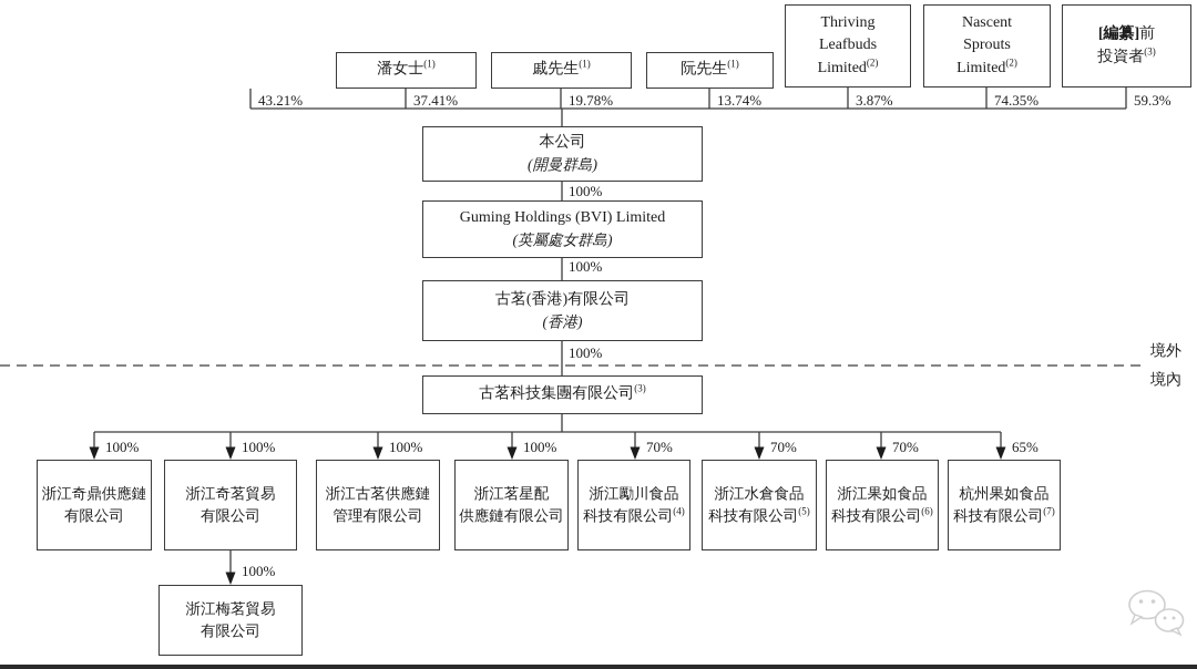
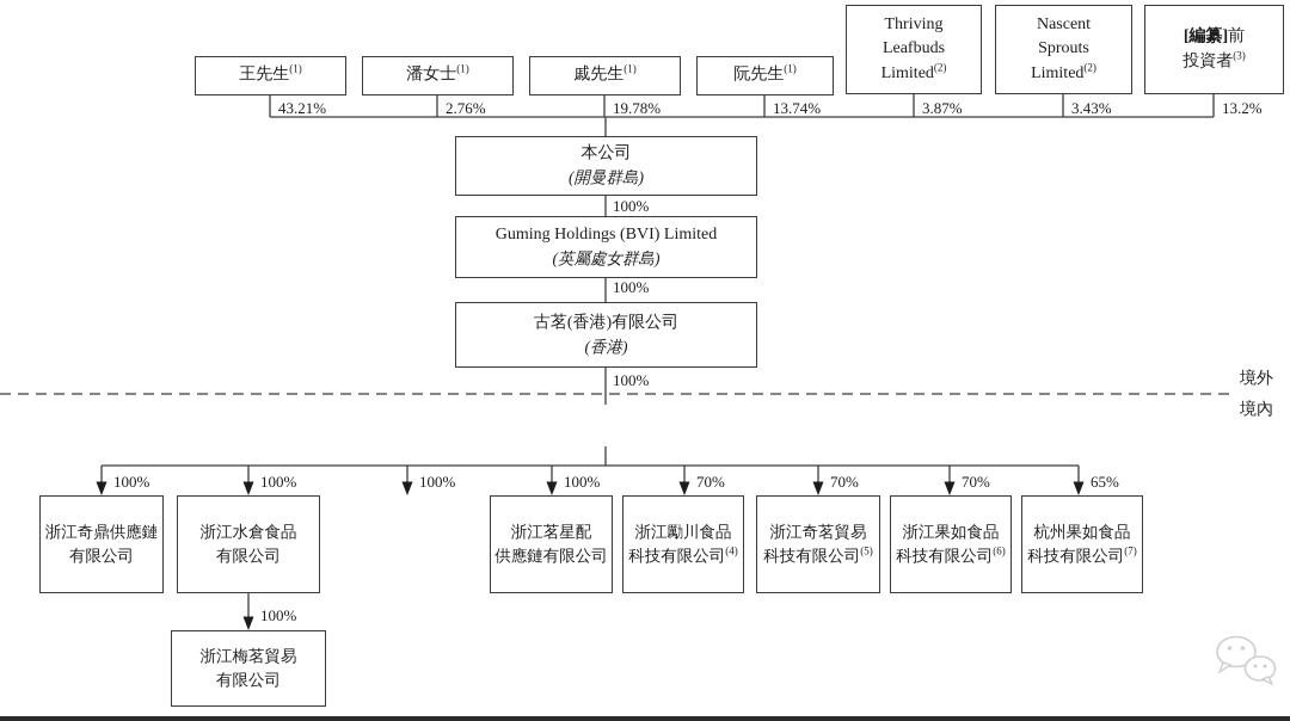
+ 王先生(1)
  潘女士(1)
  戚先生(1)
  阮先生(1)
  Thriving Leafbuds Limited(2)
  Nascent Sprouts Limited(2)
  [編纂]前
  投資者(3)
  43.21%
- 37.41%
+ 2.76%
  19.78%
  13.74%
  3.87%
- 74.35%
+ 3.43%
- 59.3%
+ 13.2%
  本公司
  (開曼群島)
  100%
  Guming Holdings (BVI) Limited
  (英屬處女群島)
  100%
  古茗(香港)有限公司
  (香港)
  100%
  境外
  境內
- 古茗科技集團有限公司(3)
  100%
  100%
  100%
  100%
  70%
  70%
  70%
  65%
  浙江奇鼎供應鏈
  有限公司
- 浙江奇茗貿易
+ 浙江水倉食品
  有限公司
- 浙江古茗供應鏈
- 管理有限公司
  浙江茗星配
  供應鏈有限公司
  浙江勵川食品
  科技有限公司(4)
- 浙江水倉食品
+ 浙江奇茗貿易
  科技有限公司(5)
  浙江果如食品
  科技有限公司(6)
  杭州果如食品
  科技有限公司(7)
  100%
  浙江梅茗貿易
  有限公司
